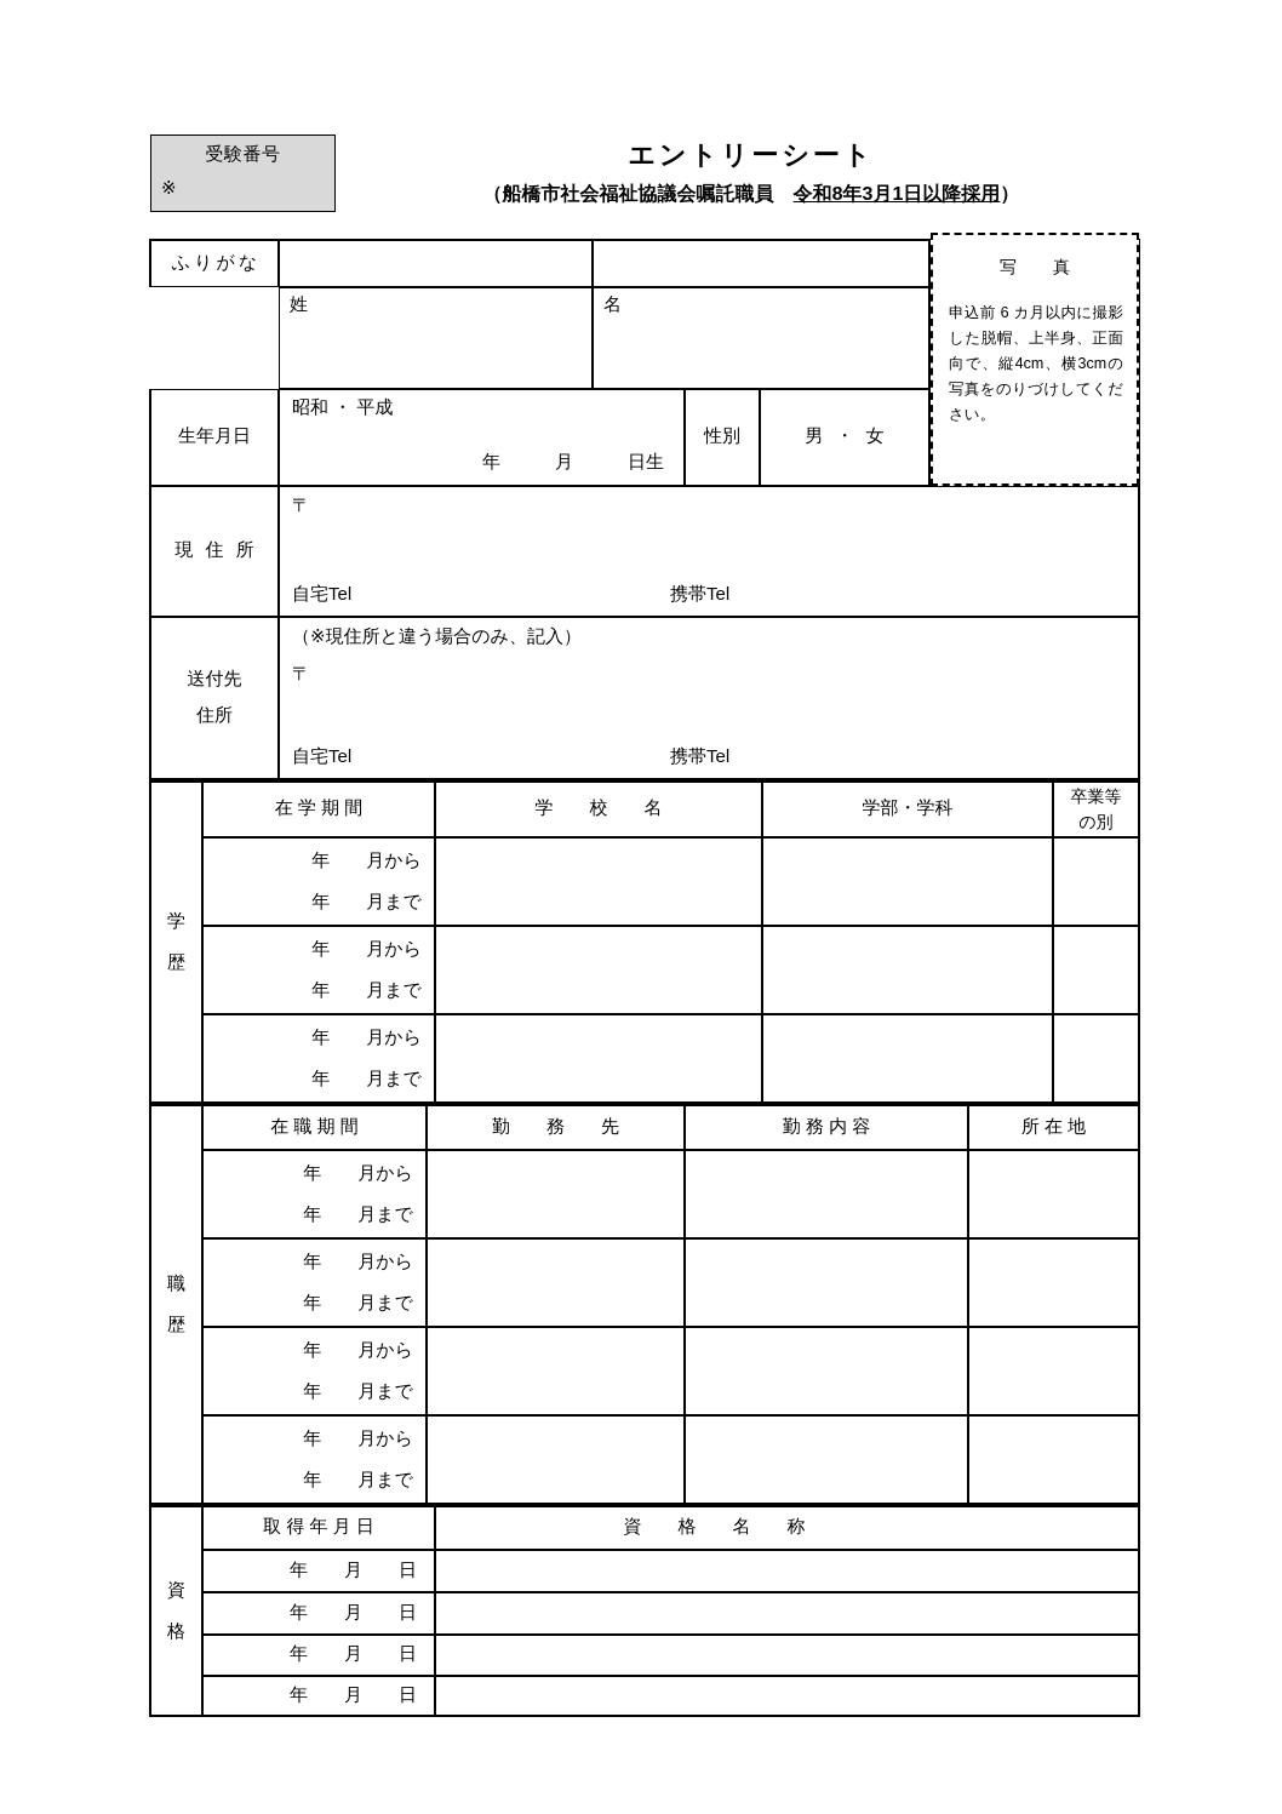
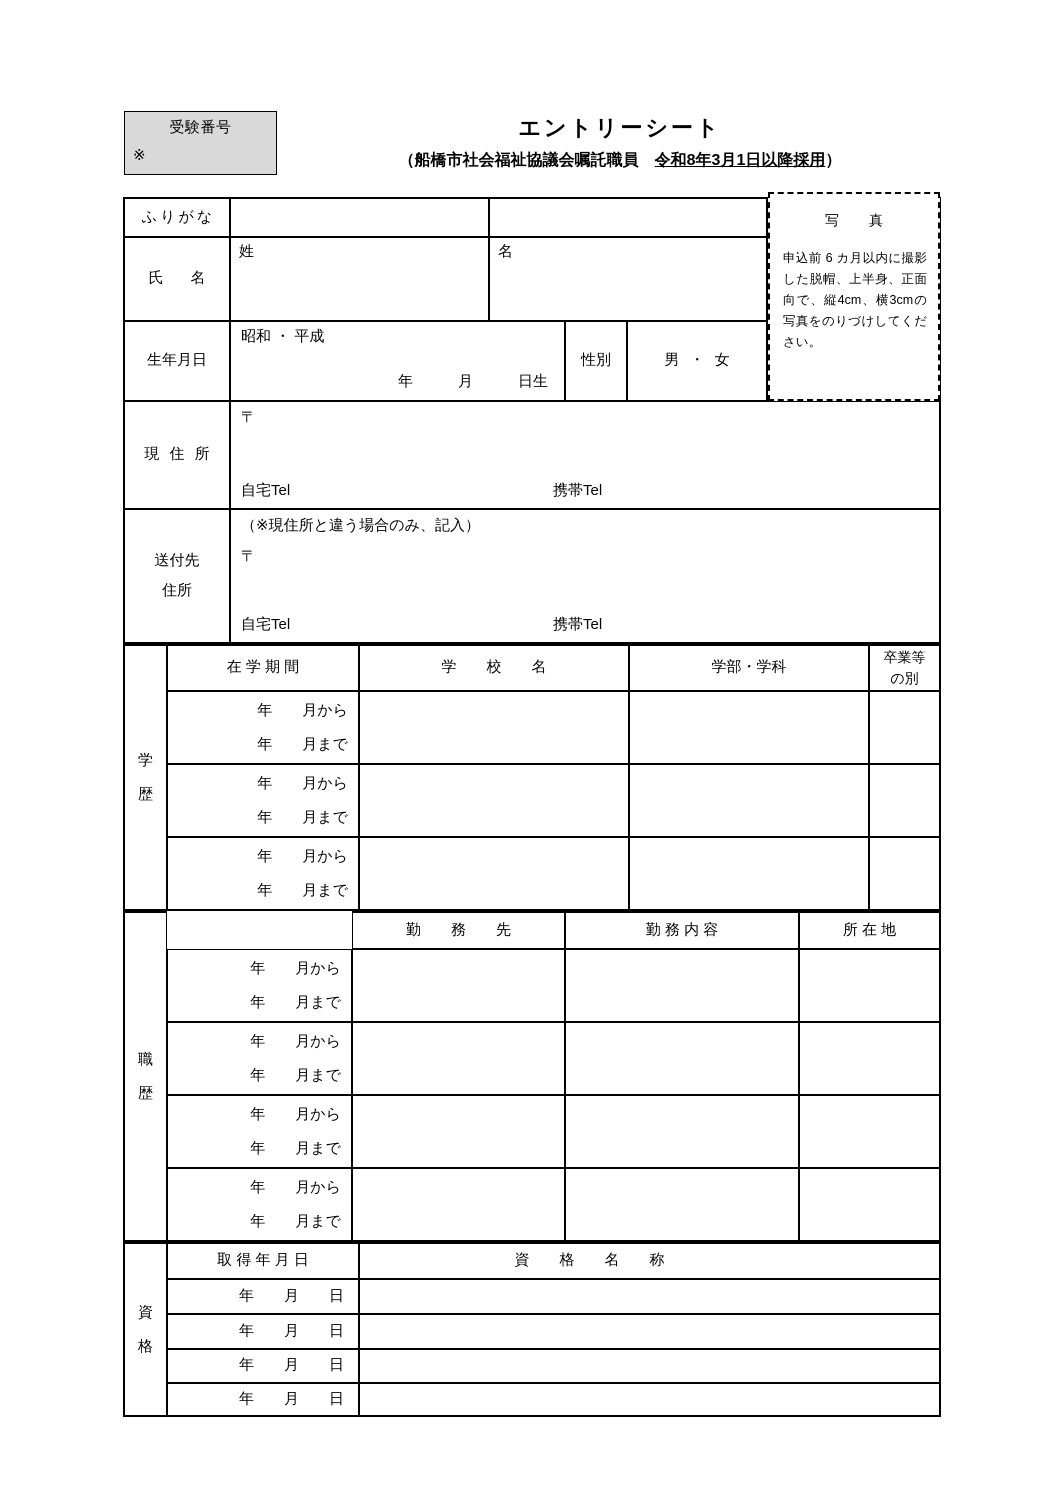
  受験番号
  ※
  エントリーシート
  （船橋市社会福祉協議会嘱託職員 令和8年3月1日以降採用）
  写 真
  申込前 6 カ月以内に撮影した脱帽、上半身、正面向で、縦4cm、横3cmの写真をのりづけしてください。
  ふりがな
+ 氏 名
  姓
  名
  生年月日
  昭和 ・ 平成
  年 月 日生
  性別
  男 ・ 女
  現 住 所
  〒
  自宅Tel
  携帯Tel
  送付先
  住所
  （※現住所と違う場合のみ、記入）
  〒
  自宅Tel
  携帯Tel
  学
  歴
  在 学 期 間
  学 校 名
  学部・学科
  卒業等
  の別
  年 月から
  年 月まで
  年 月から
  年 月まで
  年 月から
  年 月まで
  職
  歴
- 在 職 期 間
  勤 務 先
  勤 務 内 容
  所 在 地
  年 月から
  年 月まで
  年 月から
  年 月まで
  年 月から
  年 月まで
  年 月から
  年 月まで
  資
  格
  取 得 年 月 日
  資 格 名 称
  年 月 日
  年 月 日
  年 月 日
  年 月 日
